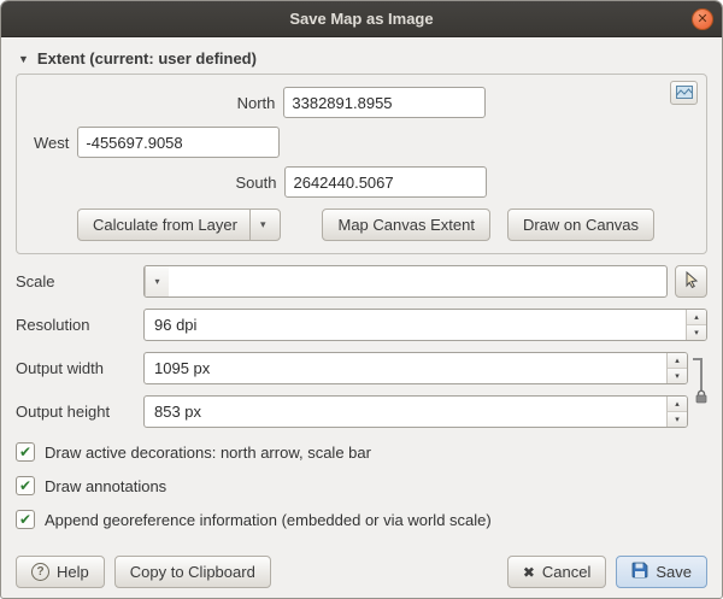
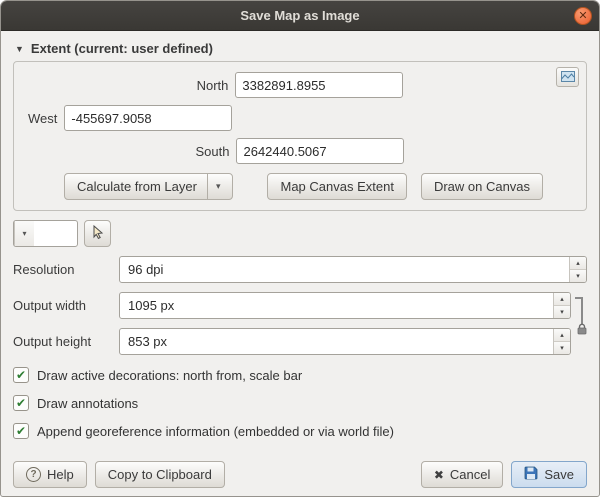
  Save Map as Image
  ✕
  ▼
  Extent (current: user defined)
  North
  3382891.8955
  West
  -455697.9058
  South
  2642440.5067
  Calculate from Layer
  ▾
  Map Canvas Extent
  Draw on Canvas
- Scale
  ▾
  Resolution
  96 dpi
  Output width
  1095 px
  Output height
  853 px
  ✔
- Draw active decorations: north arrow, scale bar
+ Draw active decorations: north from, scale bar
  ✔
  Draw annotations
  ✔
- Append georeference information (embedded or via world scale)
+ Append georeference information (embedded or via world file)
  ?
  Help
  Copy to Clipboard
  ✖
  Cancel
  Save
